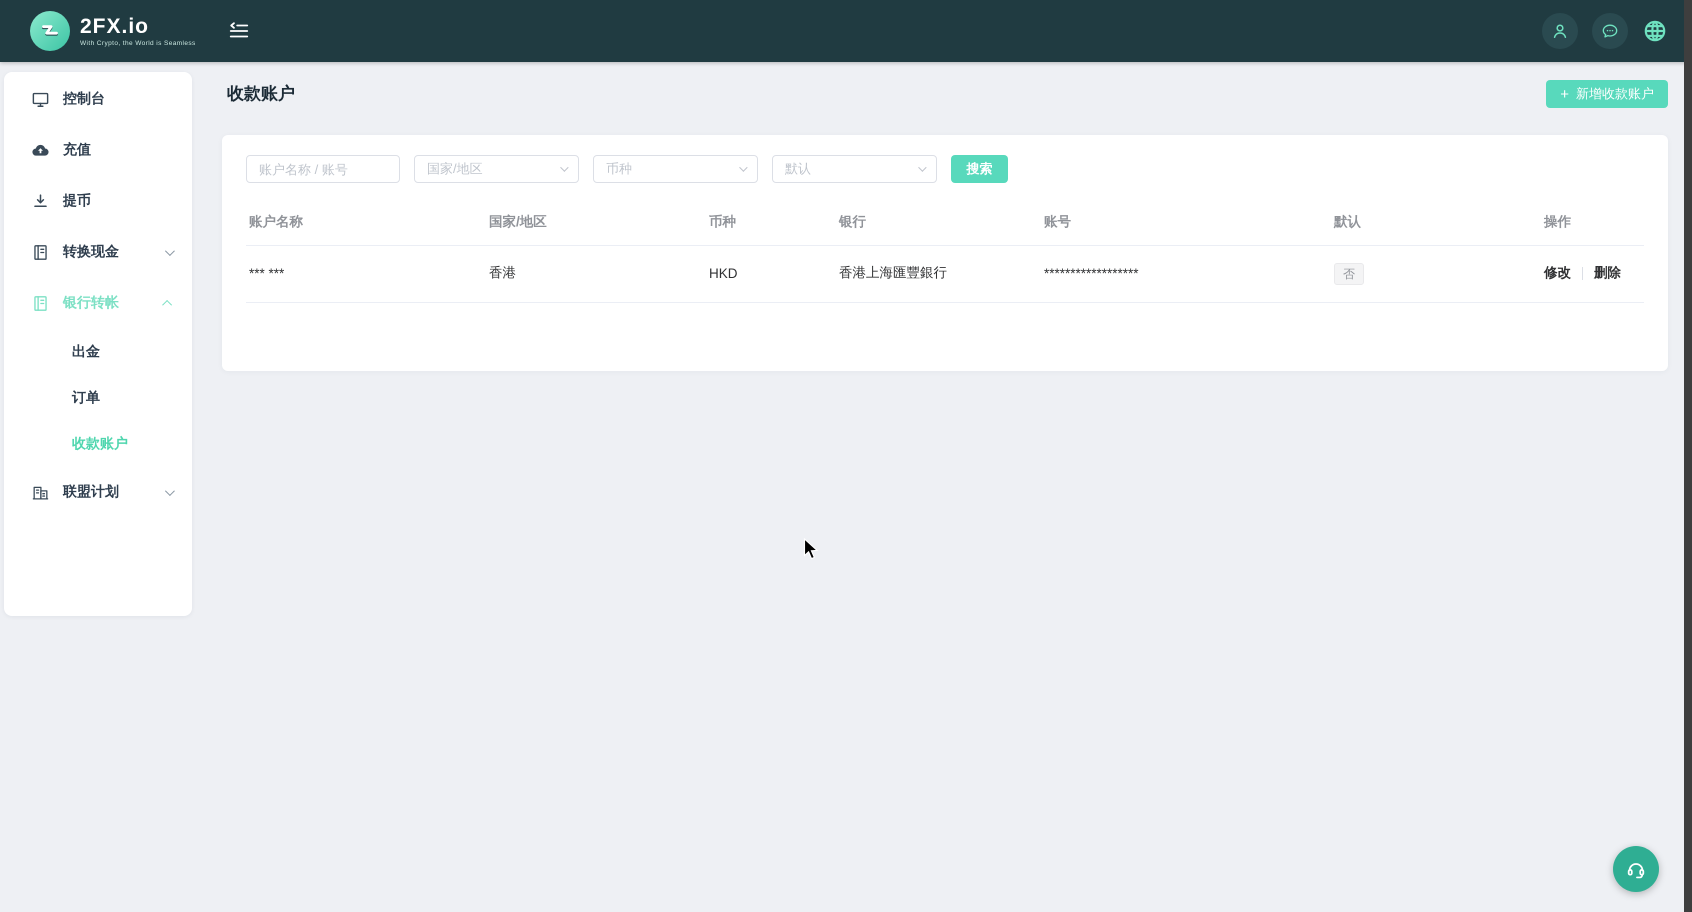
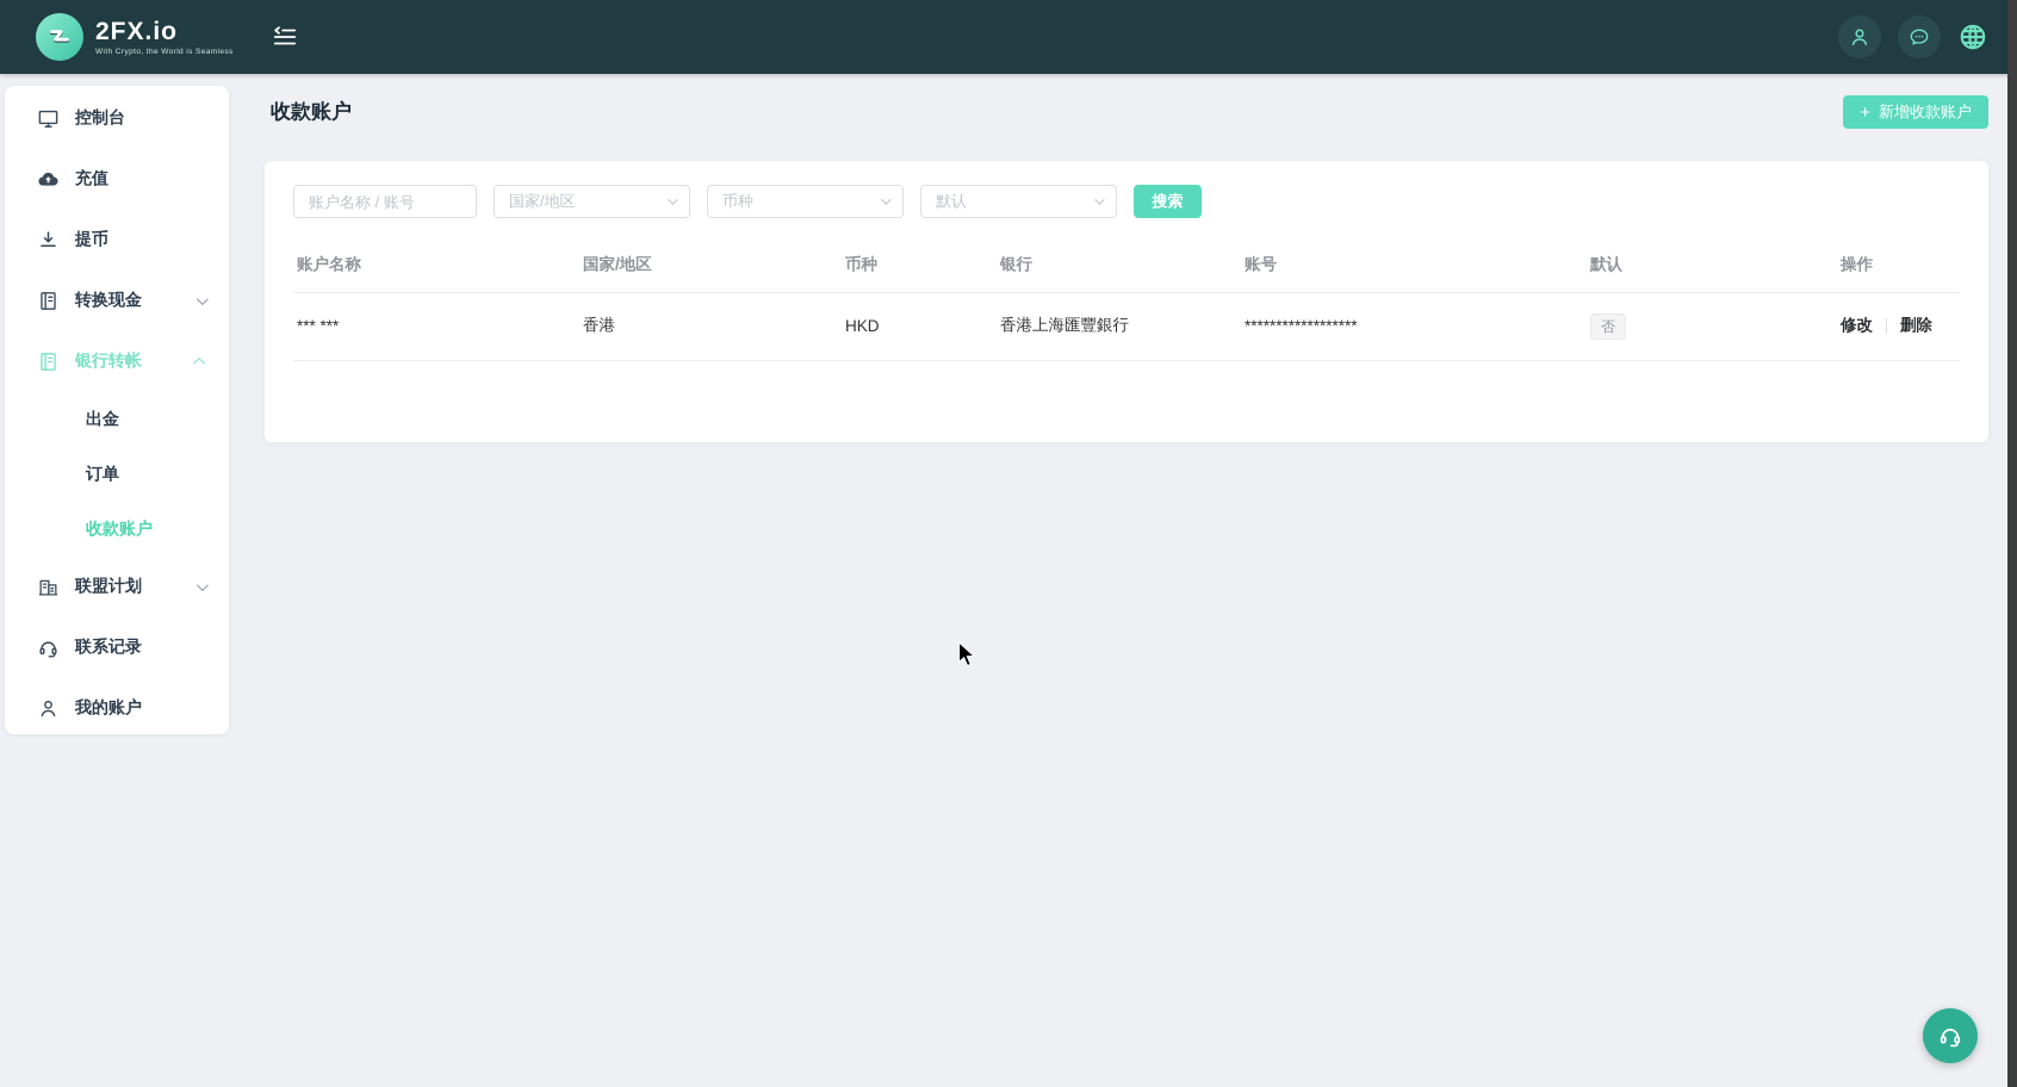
  2FX.io
  控制台
  充值
  提币
  转换现金
  银行转帐
  出金
  订单
  收款账户
  联盟计划
+ 联系记录
+ 我的账户
  收款账户
  +
  新增收款账户
  账户名称 / 账号
  国家/地区
  币种
  默认
  搜索
  账户名称	国家/地区	币种	银行	账号	默认	操作
  *** ***	香港	HKD	香港上海匯豐銀行	******************	否	修改 删除
